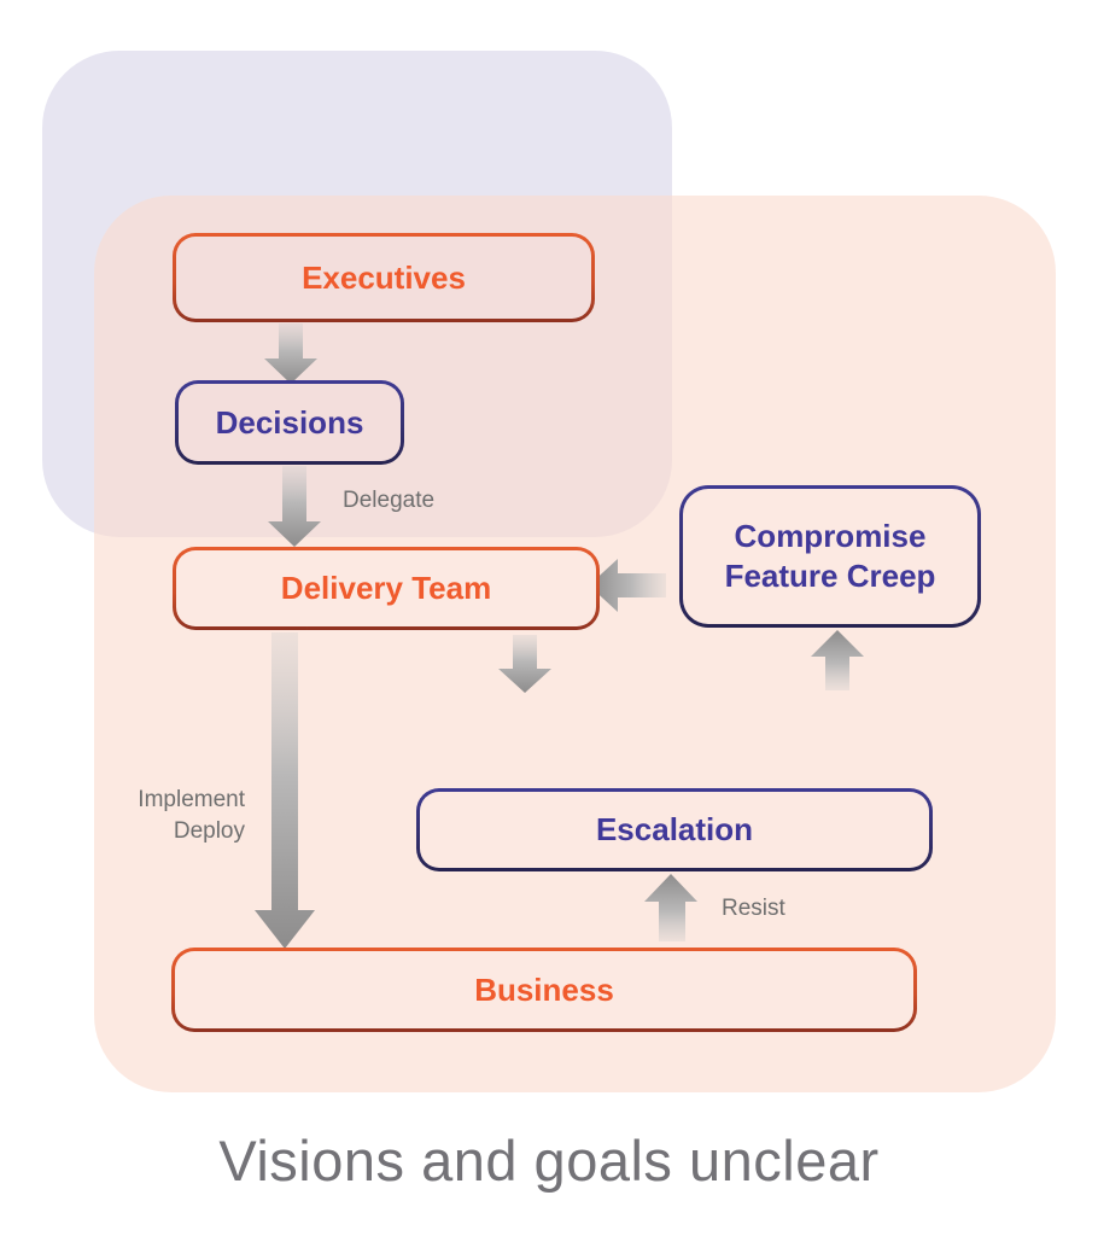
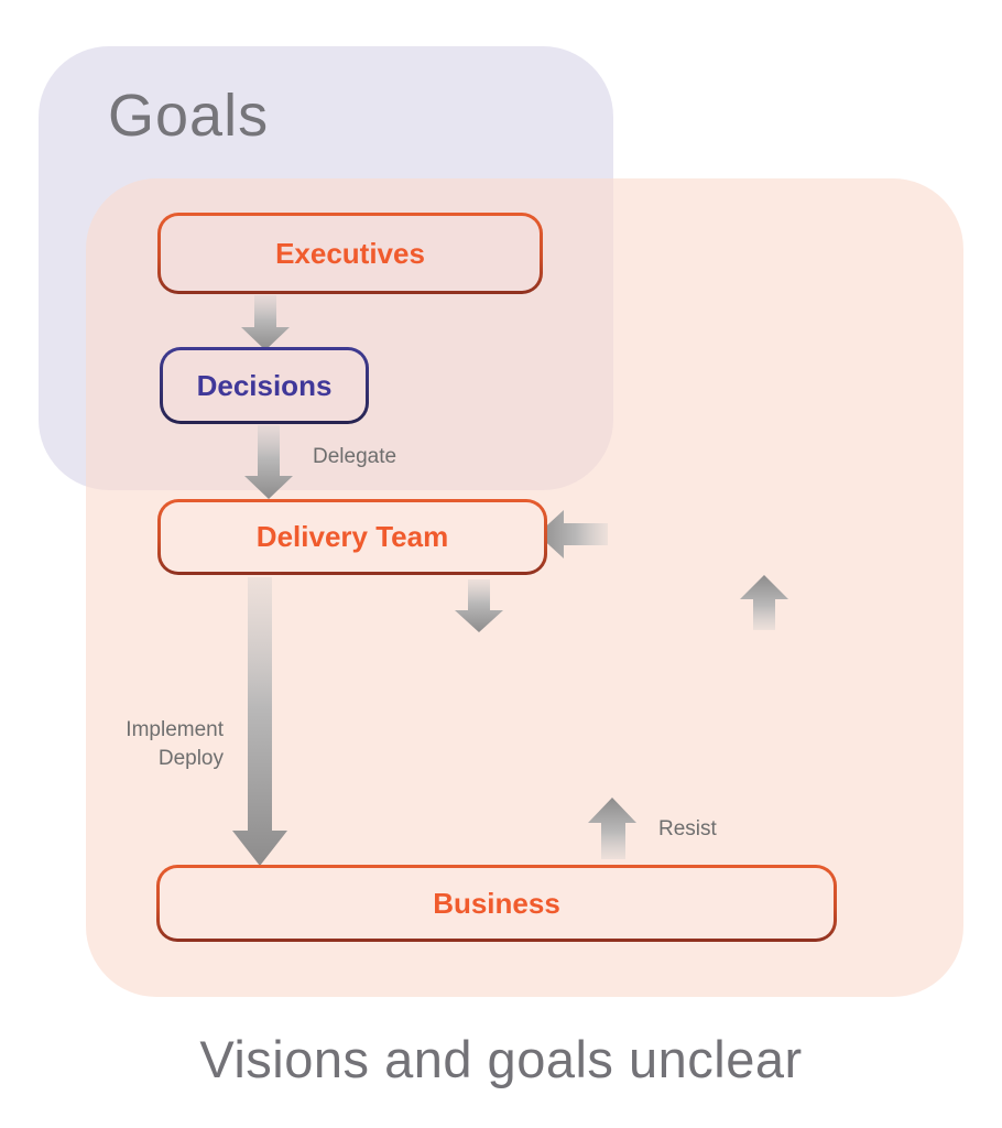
+ Goals
  Executives
  Decisions
  Delivery Team
- Compromise
- Feature Creep
- Escalation
  Business
  Delegate
  Implement
  Deploy
  Resist
  Visions and goals unclear
